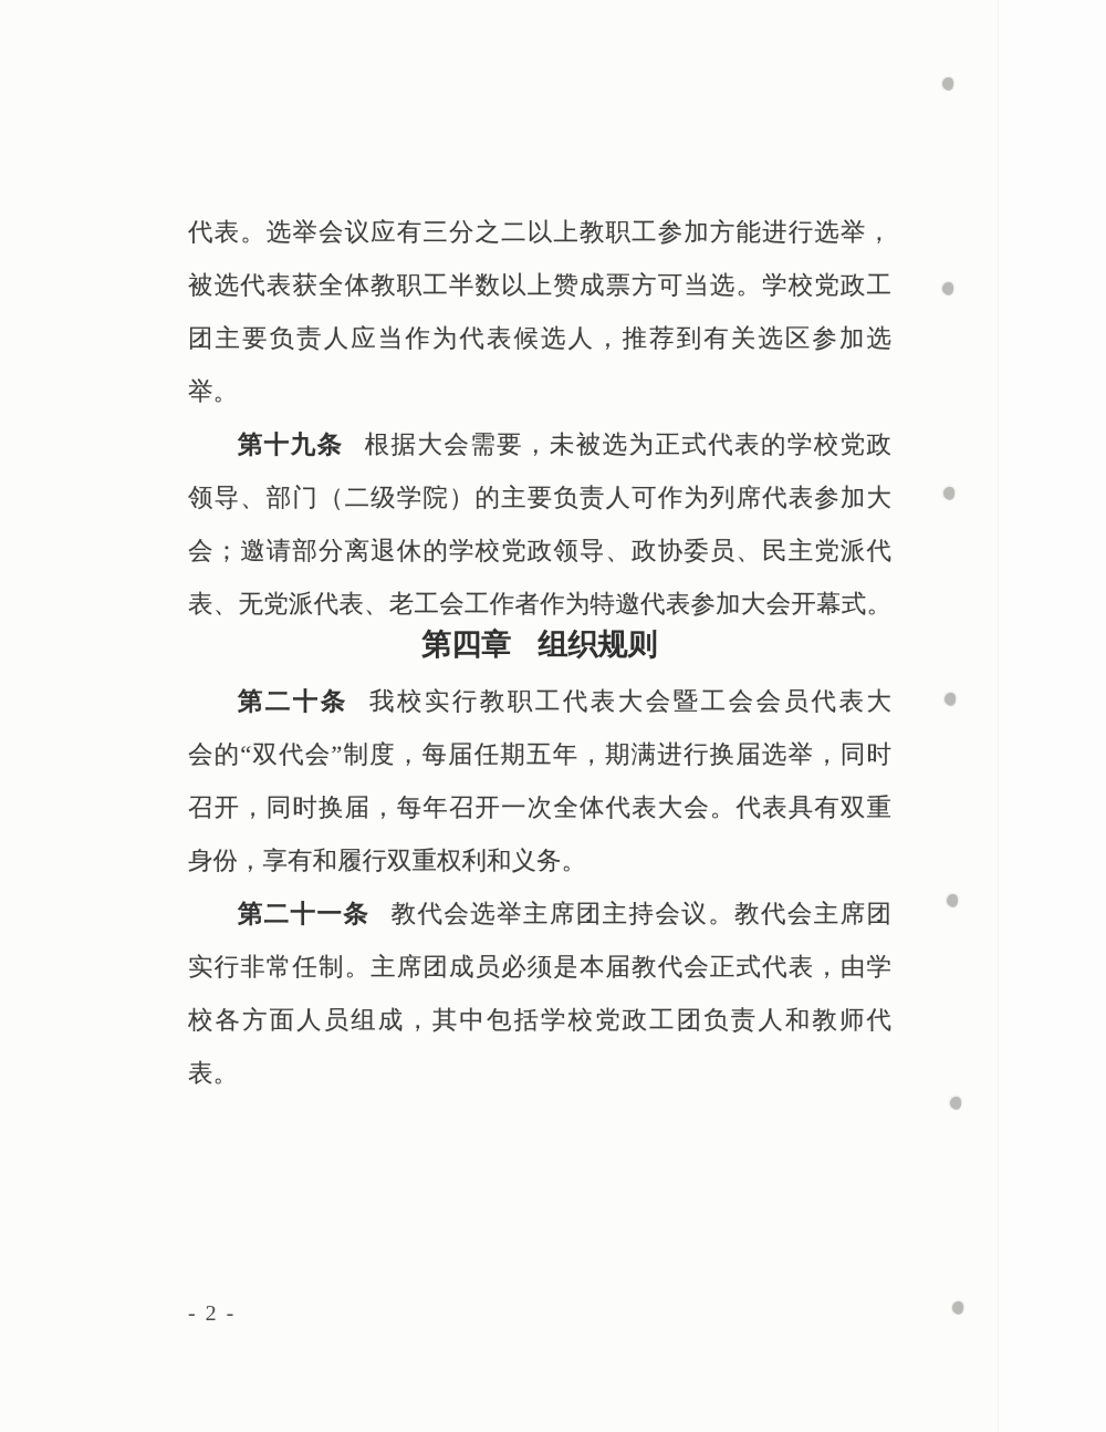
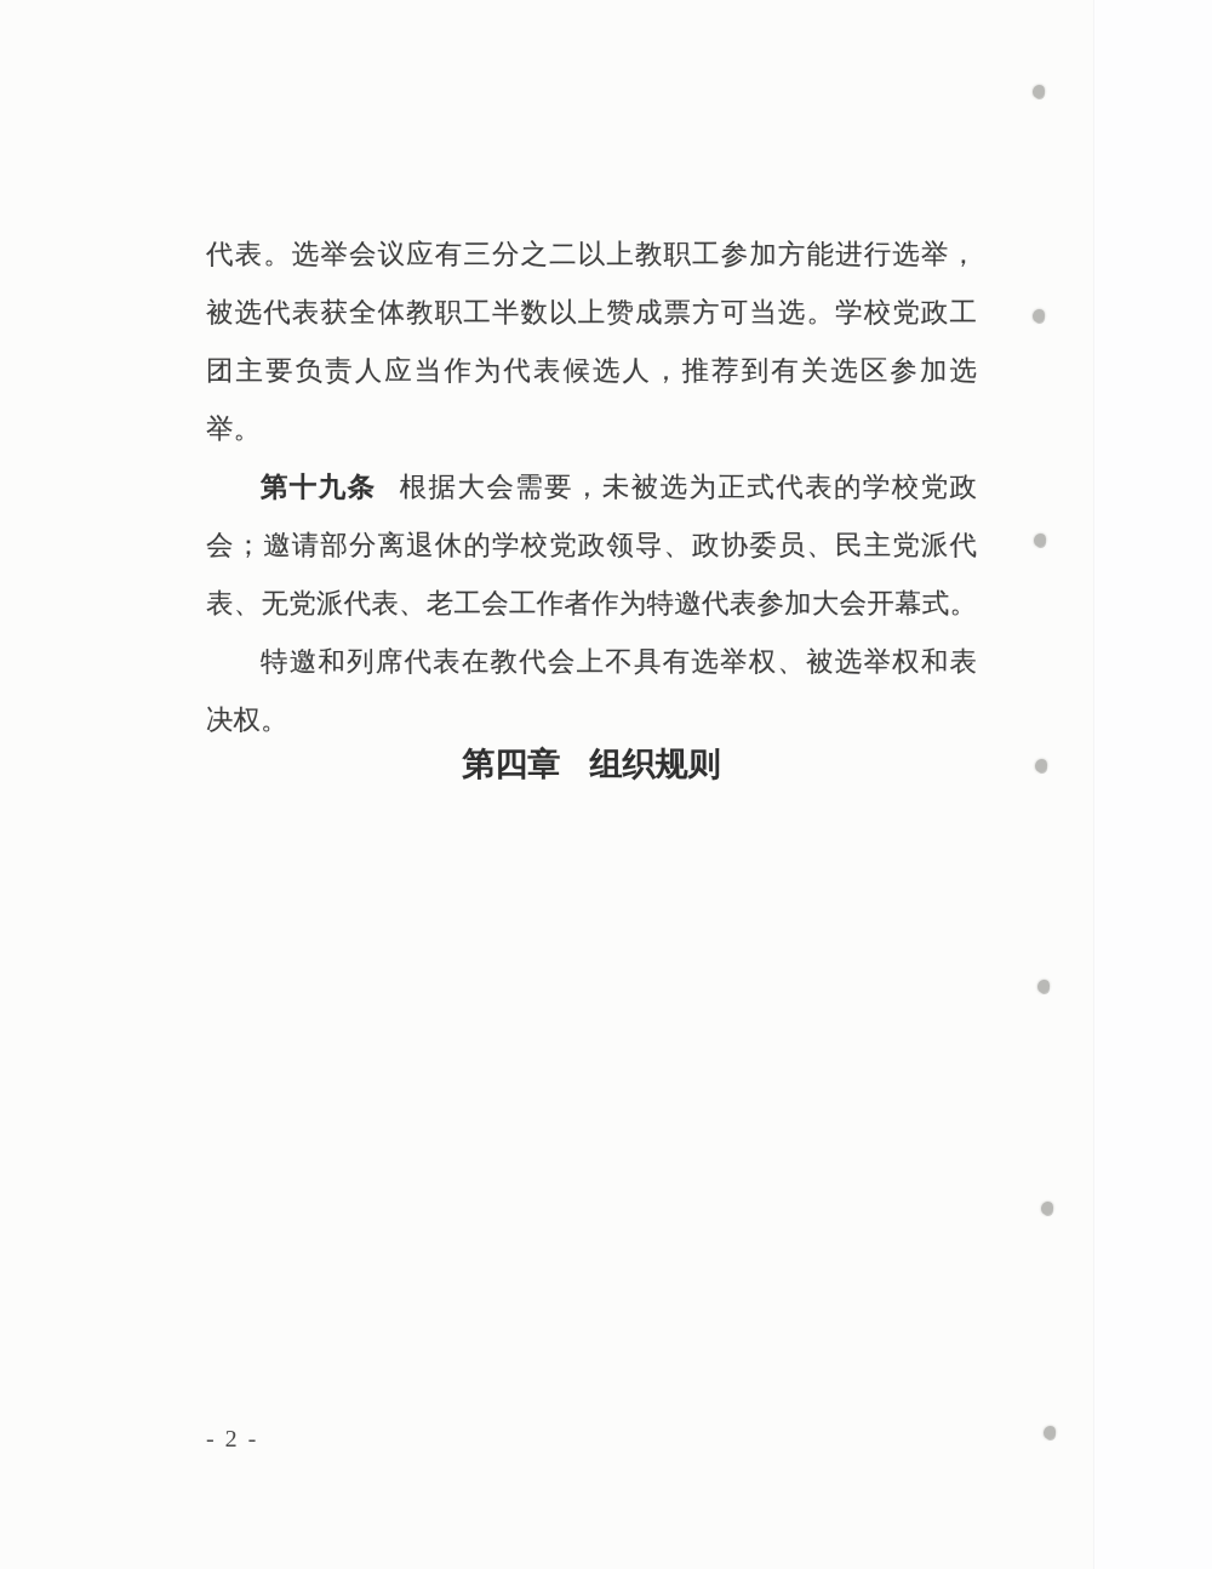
  代表。选举会议应有三分之二以上教职工参加方能进行选举，
  被选代表获全体教职工半数以上赞成票方可当选。学校党政工
  团主要负责人应当作为代表候选人，推荐到有关选区参加选
  举。
  第十九条 根据大会需要，未被选为正式代表的学校党政
- 领导、部门（二级学院）的主要负责人可作为列席代表参加大
  会；邀请部分离退休的学校党政领导、政协委员、民主党派代
  表、无党派代表、老工会工作者作为特邀代表参加大会开幕式。
+ 特邀和列席代表在教代会上不具有选举权、被选举权和表
+ 决权。
  第四章 组织规则
- 第二十条 我校实行教职工代表大会暨工会会员代表大
- 会的“双代会”制度，每届任期五年，期满进行换届选举，同时
- 召开，同时换届，每年召开一次全体代表大会。代表具有双重
- 身份，享有和履行双重权利和义务。
- 第二十一条 教代会选举主席团主持会议。教代会主席团
- 实行非常任制。主席团成员必须是本届教代会正式代表，由学
- 校各方面人员组成，其中包括学校党政工团负责人和教师代
- 表。
  - 2 -
